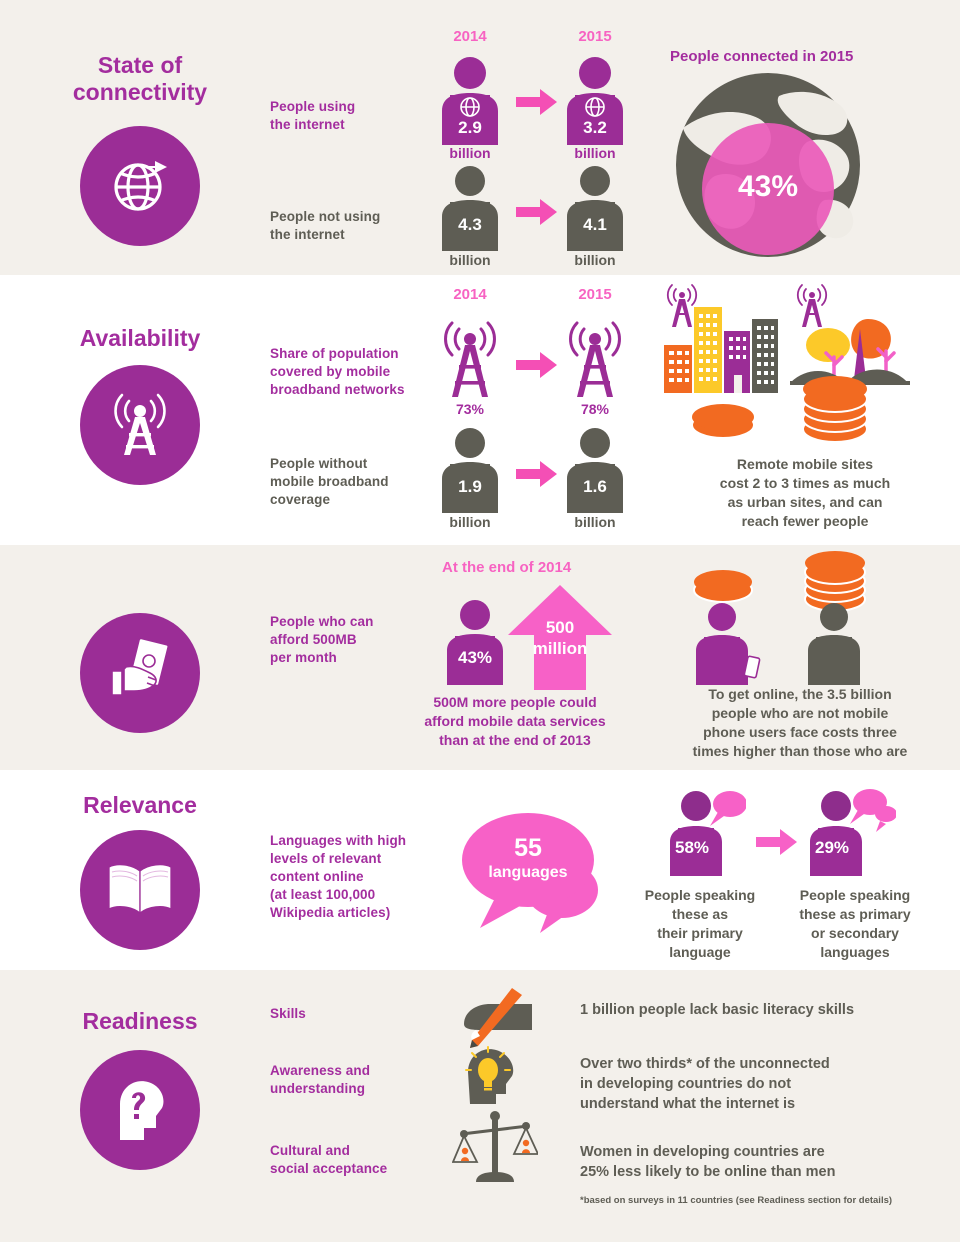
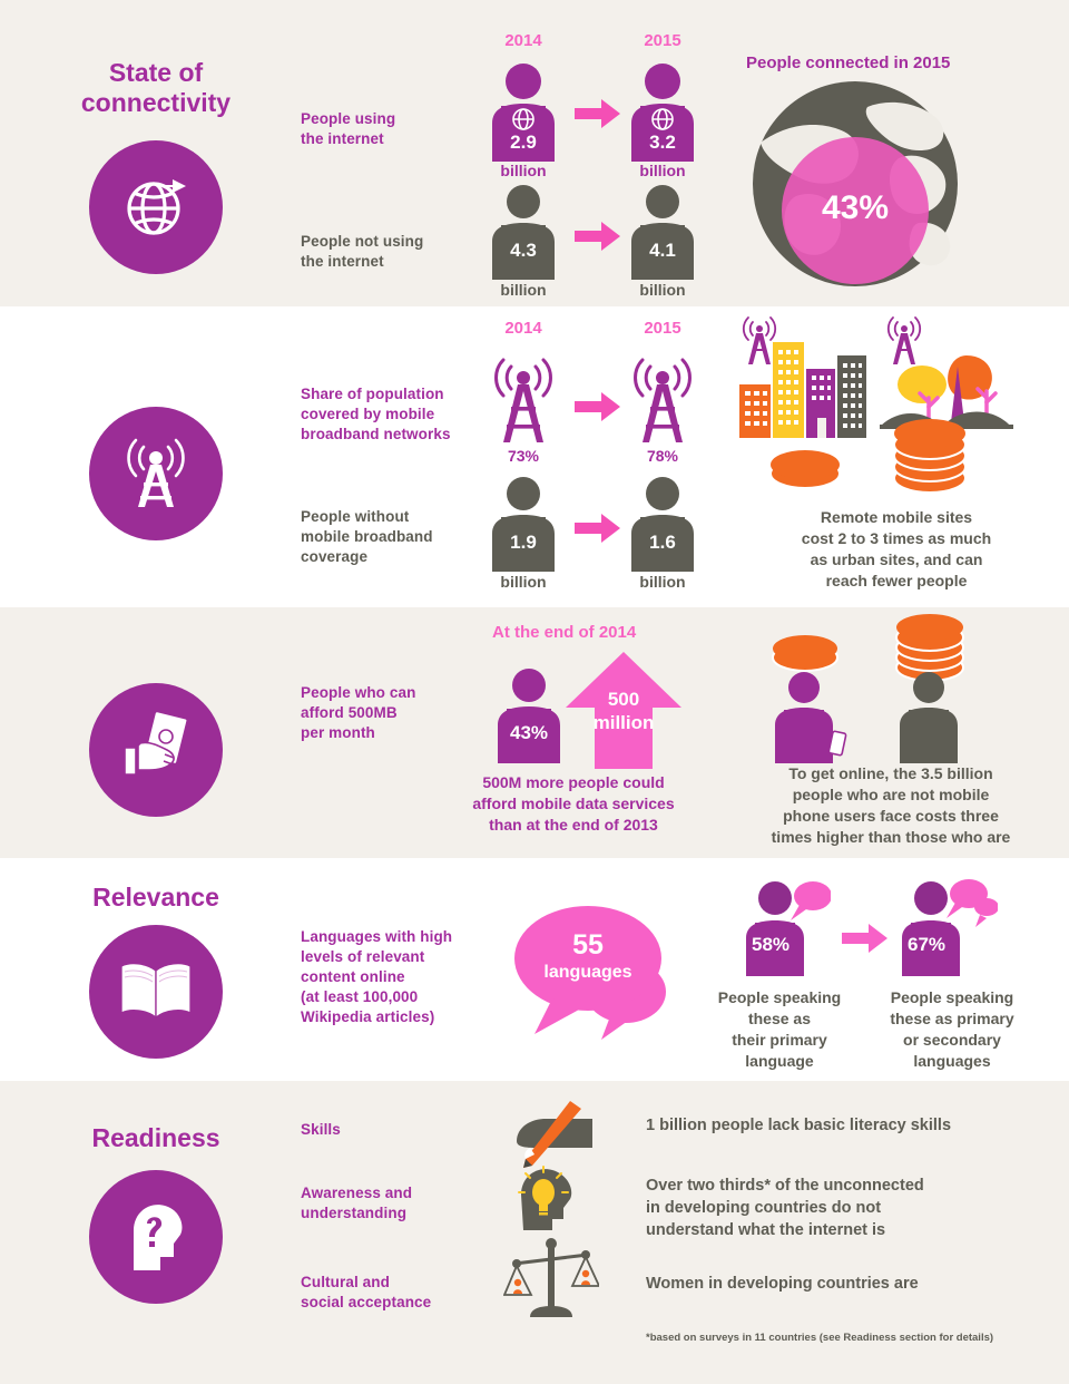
  State of
  connectivity
  People using
  the internet
  People not using
  the internet
  2014
  2015
  2.9
  billion
  3.2
  billion
  4.3
  billion
  4.1
  billion
  People connected in 2015
  43%
- Availability
  Share of population
  covered by mobile
  broadband networks
  People without
  mobile broadband
  coverage
  2014
  2015
  73%
  78%
  1.9
  billion
  1.6
  billion
  Remote mobile sites
  cost 2 to 3 times as much
  as urban sites, and can
  reach fewer people
  People who can
  afford 500MB
  per month
  At the end of 2014
  43%
  500
  million
  500M more people could
  afford mobile data services
  than at the end of 2013
  To get online, the 3.5 billion
  people who are not mobile
  phone users face costs three
  times higher than those who are
  Relevance
  Languages with high
  levels of relevant
  content online
  (at least 100,000
  Wikipedia articles)
  55
  languages
  58%
- 29%
+ 67%
  People speaking
  these as
  their primary
  language
  People speaking
  these as primary
  or secondary
  languages
  Readiness
  Skills
  1 billion people lack basic literacy skills
  Awareness and
  understanding
  Over two thirds* of the unconnected
  in developing countries do not
  understand what the internet is
  Cultural and
  social acceptance
  Women in developing countries are
- 25% less likely to be online than men
  *based on surveys in 11 countries (see Readiness section for details)
